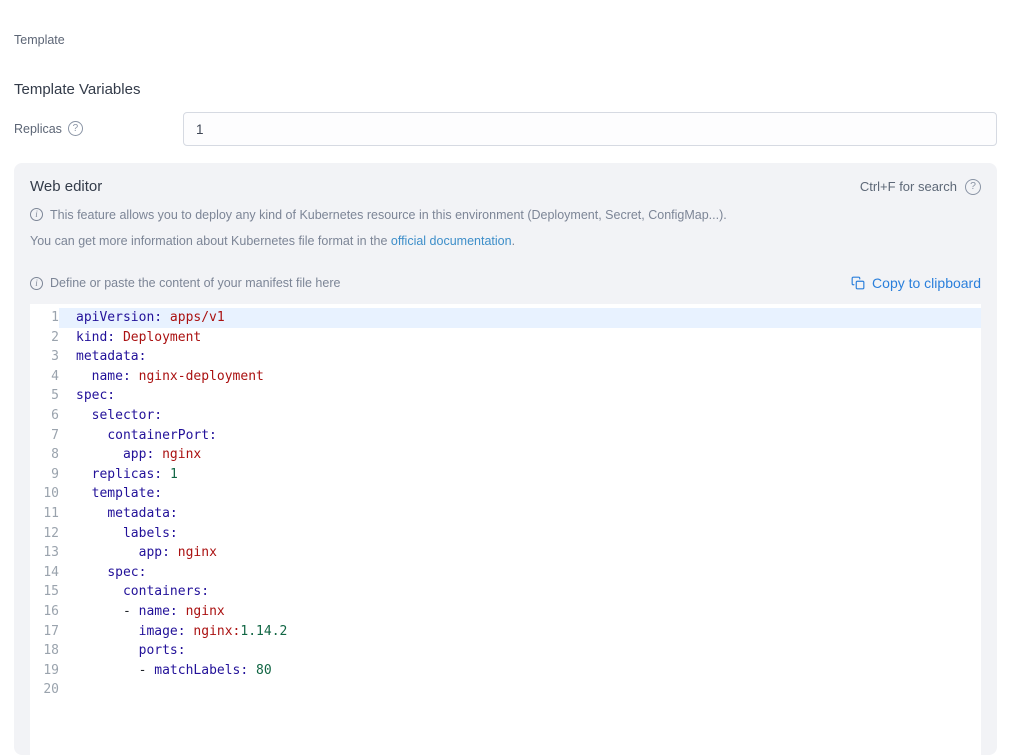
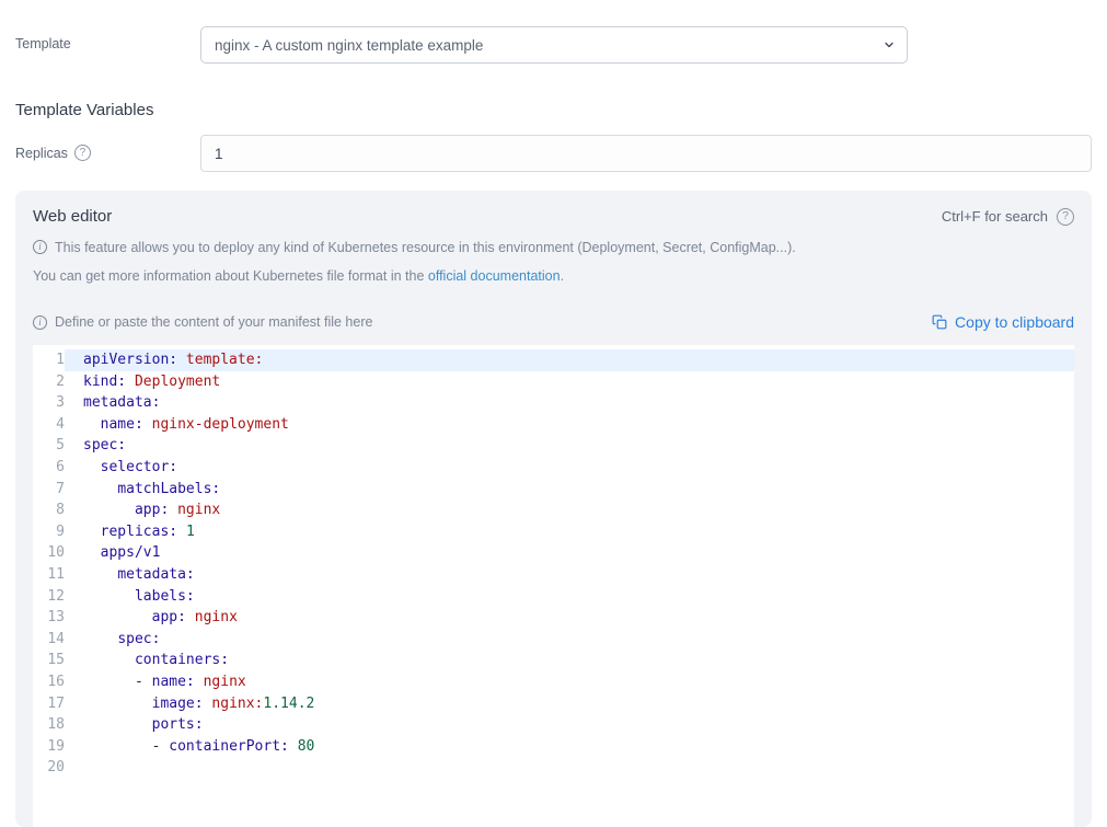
  Template
+ nginx - A custom nginx template example
  Template Variables
  Replicas
  ?
  1
  Web editor
  Ctrl+F for search
  ?
  i
  This feature allows you to deploy any kind of Kubernetes resource in this environment (Deployment, Secret, ConfigMap...).
  You can get more information about Kubernetes file format in the official documentation.
  i
  Define or paste the content of your manifest file here
  Copy to clipboard
  1
  2
  3
  4
  5
  6
  7
  8
  9
  10
  11
  12
  13
  14
  15
  16
  17
  18
  19
  20
- apiVersion: apps/v1
+ apiVersion: template:
  kind: Deployment
  metadata:
  name: nginx-deployment
  spec:
  selector:
- containerPort:
+ matchLabels:
  app: nginx
  replicas: 1
- template:
+ apps/v1
  metadata:
  labels:
  app: nginx
  spec:
  containers:
  - name: nginx
  image: nginx:1.14.2
  ports:
- - matchLabels: 80
+ - containerPort: 80
